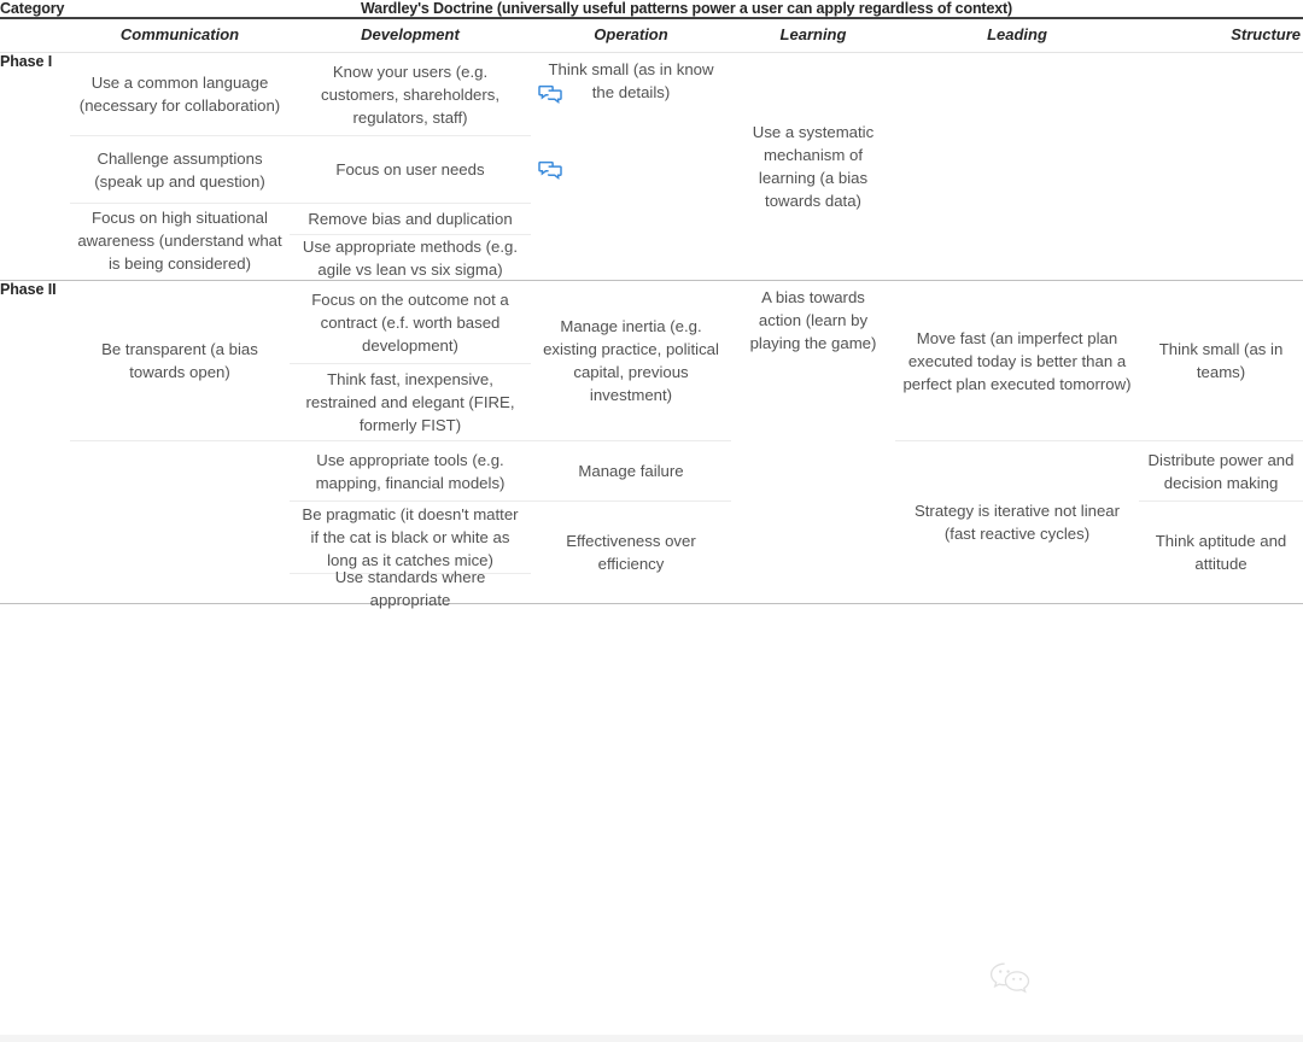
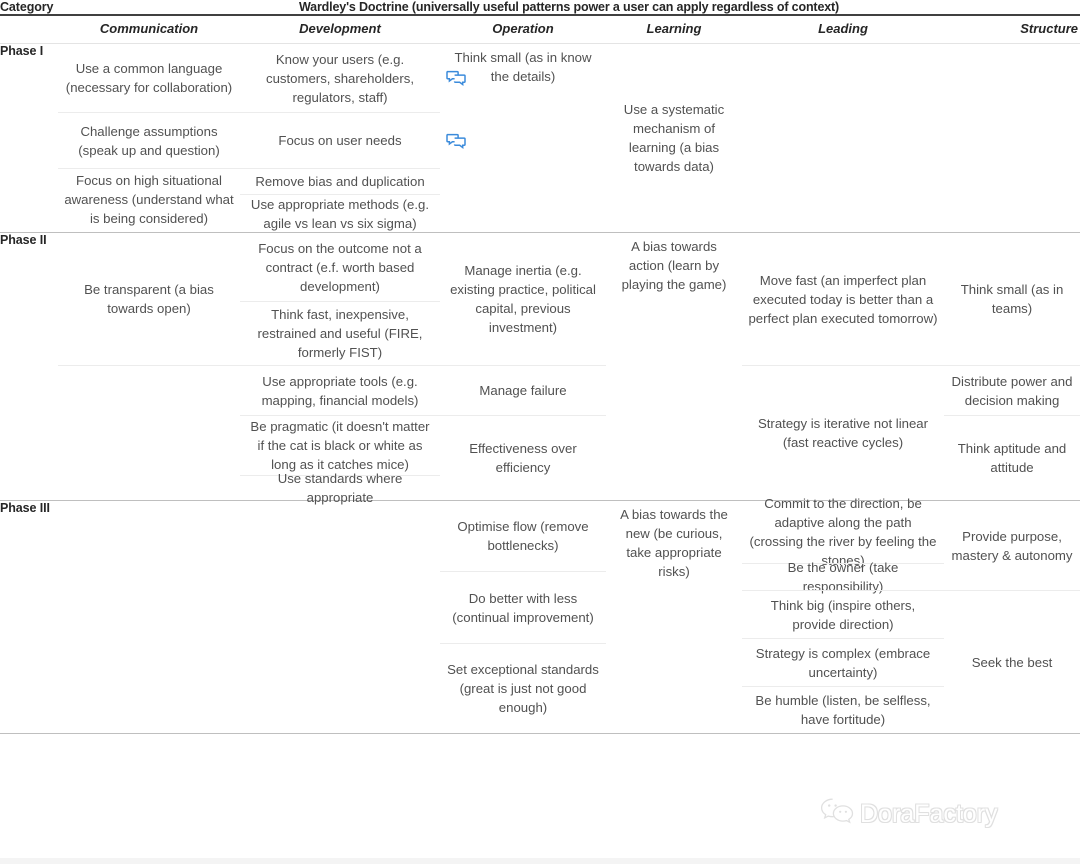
  Category	Wardley's Doctrine (universally useful patterns power a user can apply regardless of context)
  	Communication	Development	Operation	Learning	Leading	Structure
  Phase I	Use a common language (necessary for collaboration) Challenge assumptions (speak up and question) Focus on high situational awareness (understand what is being considered)	Know your users (e.g. customers, shareholders, regulators, staff) Focus on user needs Remove bias and duplication Use appropriate methods (e.g. agile vs lean vs six sigma)	Think small (as in know the details)	Use a systematic mechanism of learning (a bias towards data)
- Phase II	Be transparent (a bias towards open)	Focus on the outcome not a contract (e.f. worth based development) Think fast, inexpensive, restrained and elegant (FIRE, formerly FIST) Use appropriate tools (e.g. mapping, financial models) Be pragmatic (it doesn't matter if the cat is black or white as long as it catches mice) Use standards where appropriate	Manage inertia (e.g. existing practice, political capital, previous investment) Manage failure Effectiveness over efficiency	A bias towards action (learn by playing the game)	Move fast (an imperfect plan executed today is better than a perfect plan executed tomorrow) Strategy is iterative not linear (fast reactive cycles)	Think small (as in teams) Distribute power and decision making Think aptitude and attitude
+ Phase II	Be transparent (a bias towards open)	Focus on the outcome not a contract (e.f. worth based development) Think fast, inexpensive, restrained and useful (FIRE, formerly FIST) Use appropriate tools (e.g. mapping, financial models) Be pragmatic (it doesn't matter if the cat is black or white as long as it catches mice) Use standards where appropriate	Manage inertia (e.g. existing practice, political capital, previous investment) Manage failure Effectiveness over efficiency	A bias towards action (learn by playing the game)	Move fast (an imperfect plan executed today is better than a perfect plan executed tomorrow) Strategy is iterative not linear (fast reactive cycles)	Think small (as in teams) Distribute power and decision making Think aptitude and attitude
+ Phase III			Optimise flow (remove bottlenecks) Do better with less (continual improvement) Set exceptional standards (great is just not good enough)	A bias towards the new (be curious, take appropriate risks)	Commit to the direction, be adaptive along the path (crossing the river by feeling the stones) Be the owner (take responsibility) Think big (inspire others, provide direction) Strategy is complex (embrace uncertainty) Be humble (listen, be selfless, have fortitude)	Provide purpose, mastery & autonomy Seek the best
+ DoraFactory
